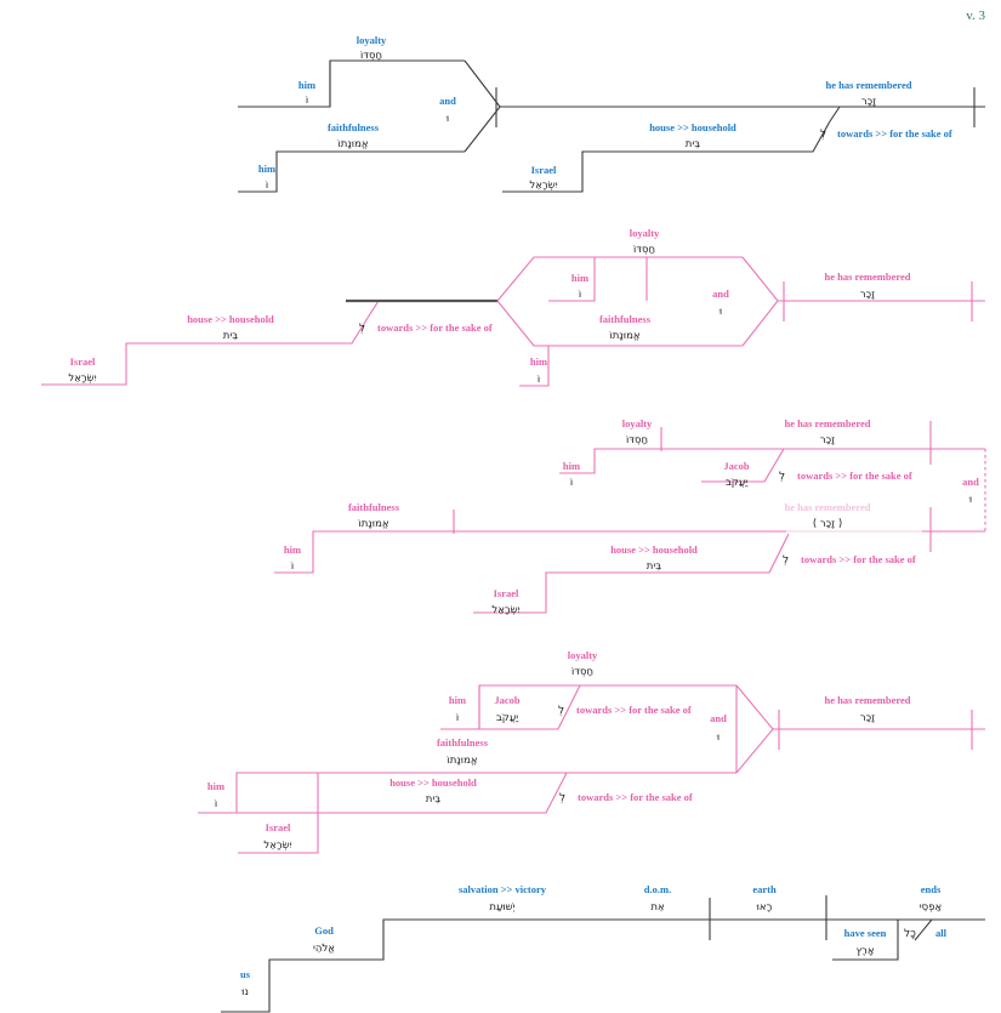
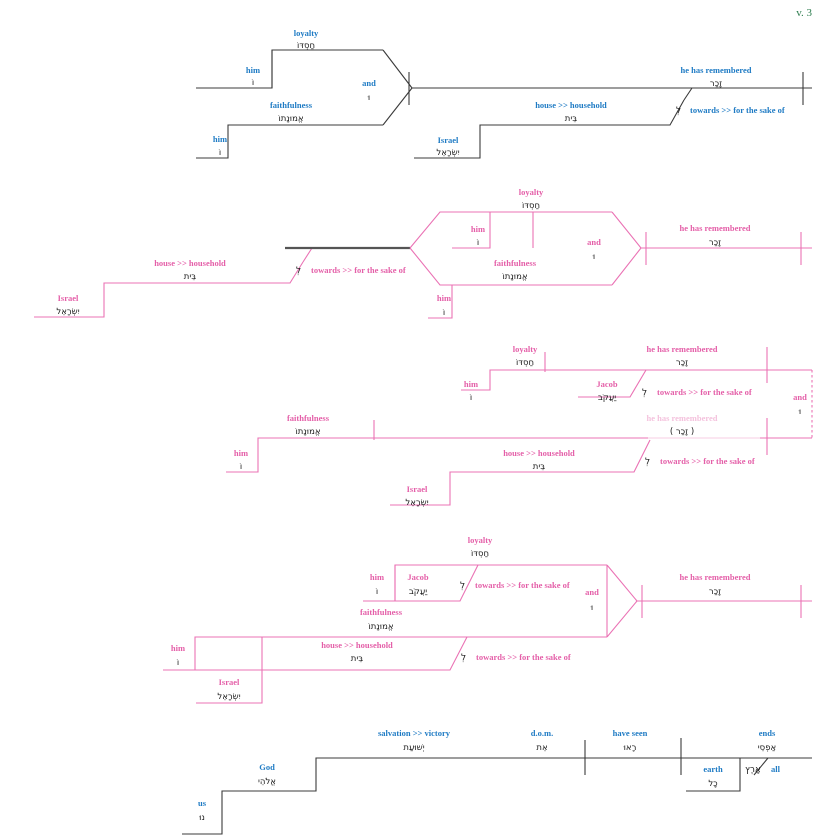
  v. 3
  loyalty
  חַסְדּוֹ
  him
  וֹ
  and
  וּ
  faithfulness
  אֱמוּנָתוֹ
  him
  וֹ
  Israel
  יִשְׂרָאֵל
  house >> household
  בֵּית
  he has remembered
  זָכַר
  לְ
  towards >> for the sake of
  loyalty
  חַסְדּוֹ
  him
  וֹ
  and
  וּ
  faithfulness
  אֱמוּנָתוֹ
  him
  וֹ
  Israel
  יִשְׂרָאֵל
  house >> household
  בֵּית
  he has remembered
  זָכַר
  לְ
  towards >> for the sake of
  loyalty
  חַסְדּוֹ
  him
  וֹ
  Jacob
  יַעֲקֹב
  he has remembered
  זָכַר
  לְ
  towards >> for the sake of
  and
  וּ
  he has remembered
  ( זָכַר )
  faithfulness
  אֱמוּנָתוֹ
  him
  וֹ
  house >> household
  בֵּית
  לְ
  towards >> for the sake of
  Israel
  יִשְׂרָאֵל
  loyalty
  חַסְדּוֹ
  him
  וֹ
  Jacob
  יַעֲקֹב
  לְ
  towards >> for the sake of
  and
  וּ
  he has remembered
  זָכַר
  faithfulness
  אֱמוּנָתוֹ
  him
  וֹ
  house >> household
  בֵּית
  לְ
  towards >> for the sake of
  Israel
  יִשְׂרָאֵל
  salvation >> victory
  יְשׁוּעַת
  God
  אֱלֹהֵי
  us
  נוּ
  d.o.m.
  אֵת
- earth
+ have seen
  רָאוּ
  ends
  אַפְסֵי
- כָל
+ אָרֶץ
  all
- have seen
+ earth
- אָרֶץ
+ כָל
